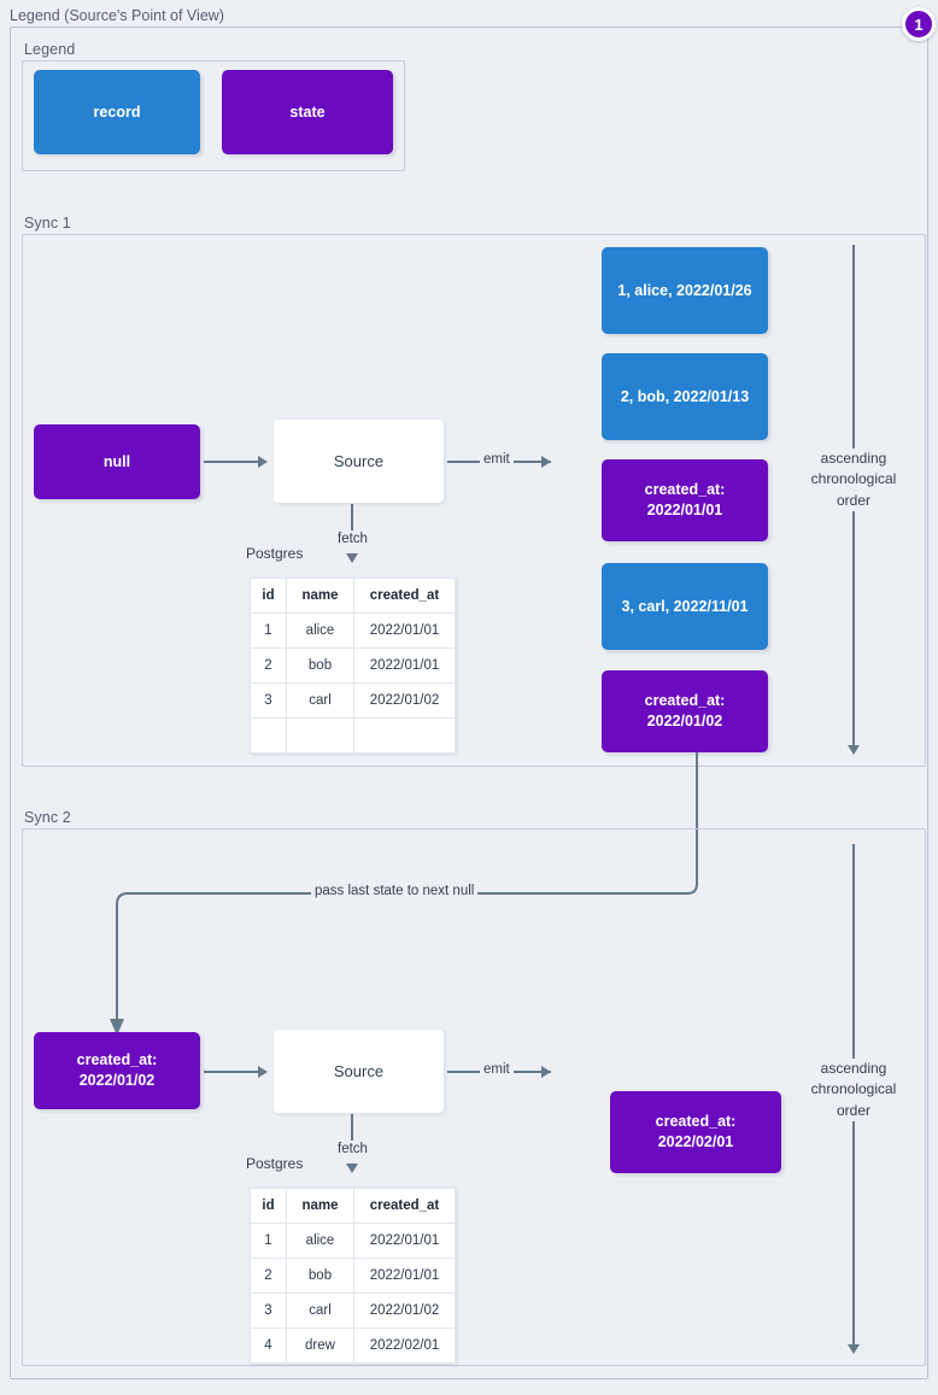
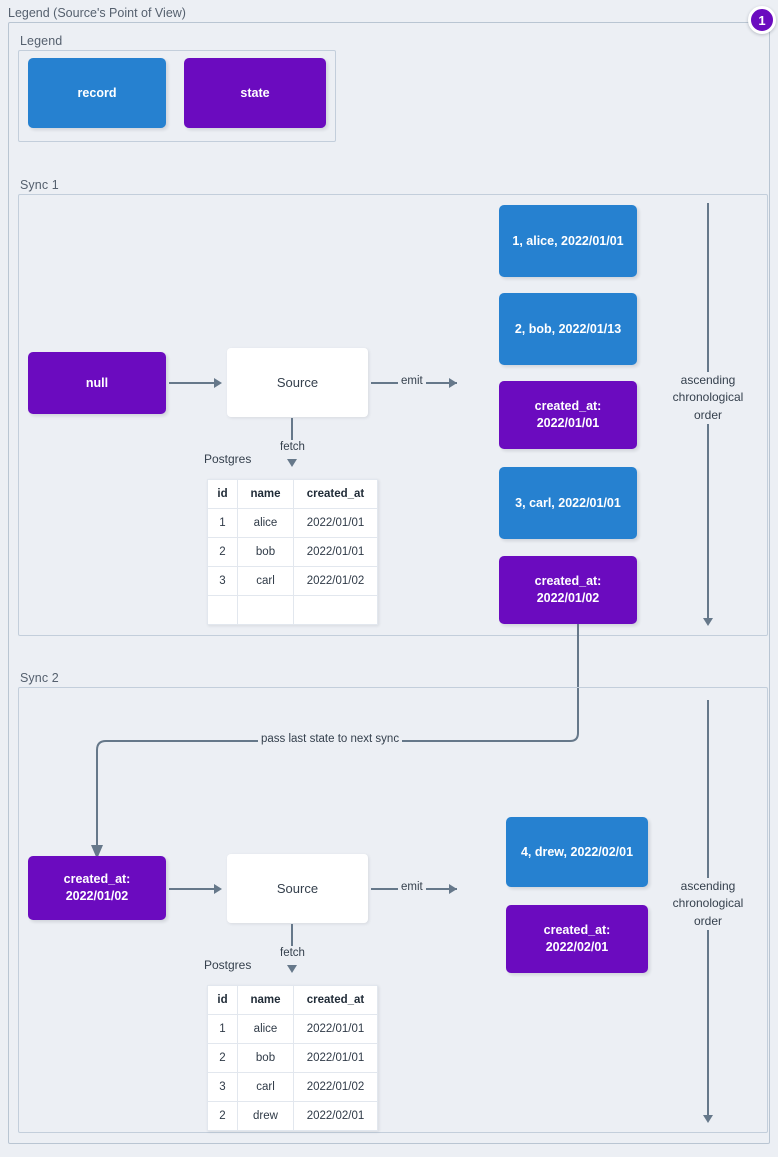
  Legend (Source's Point of View)
  1
  Legend
  record
  state
  Sync 1
  null
  Source
  emit
  fetch
  Postgres
  id	name	created_at
  1	alice	2022/01/01
  2	bob	2022/01/01
  3	carl	2022/01/02
- 1, alice, 2022/01/26
+ 1, alice, 2022/01/01
  2, bob, 2022/01/13
  created_at:
  2022/01/01
- 3, carl, 2022/11/01
+ 3, carl, 2022/01/01
  created_at:
  2022/01/02
  ascending
  chronological
  order
- pass last state to next null
+ pass last state to next sync
  Sync 2
  created_at:
  2022/01/02
  Source
  emit
  fetch
  Postgres
  id	name	created_at
  1	alice	2022/01/01
  2	bob	2022/01/01
  3	carl	2022/01/02
- 4	drew	2022/02/01
+ 2	drew	2022/02/01
+ 4, drew, 2022/02/01
  created_at:
  2022/02/01
  ascending
  chronological
  order
